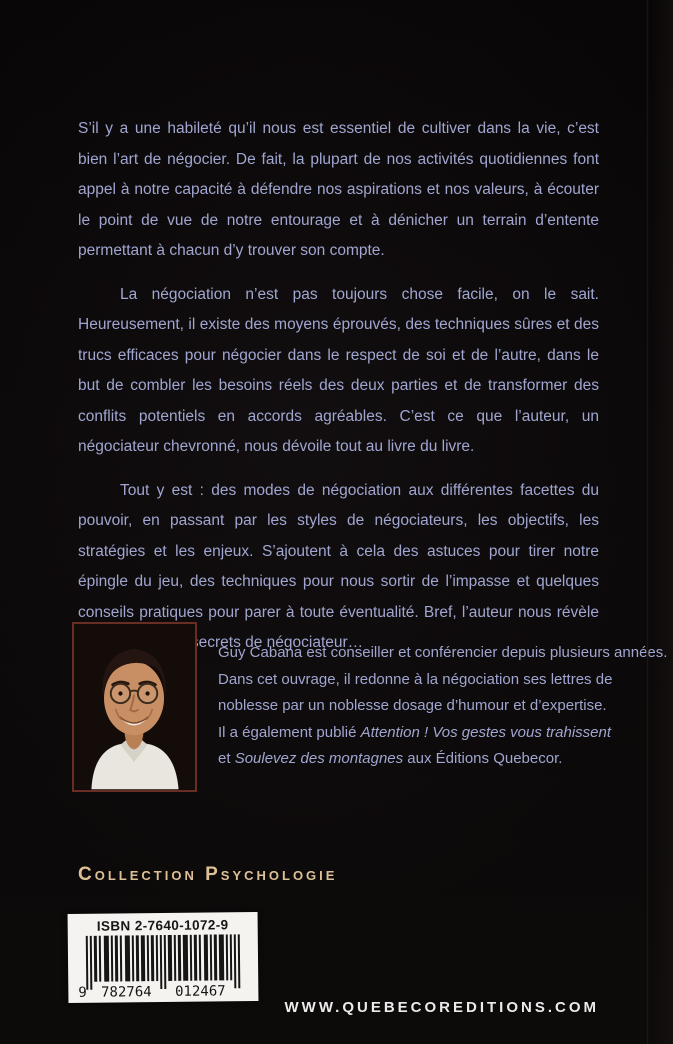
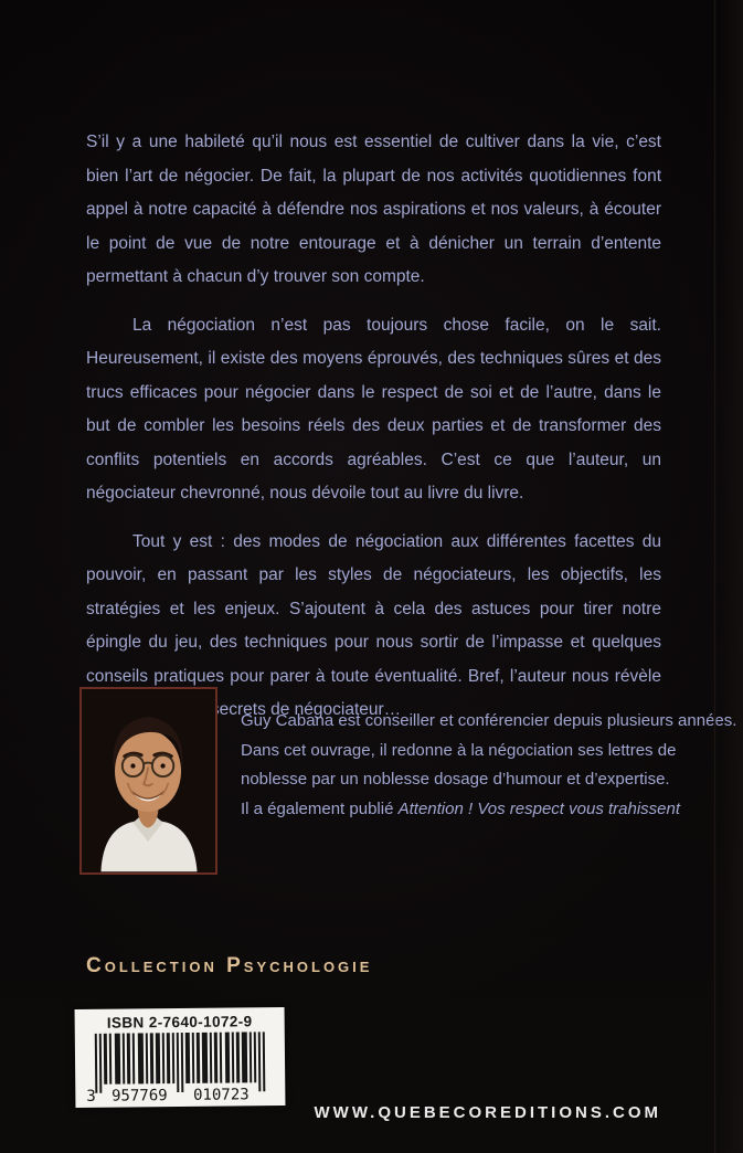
  S’il y a une habileté qu’il nous est essentiel de cultiver dans la vie, c’est bien l’art de négocier. De fait, la plupart de nos activités quotidiennes font appel à notre capacité à défendre nos aspirations et nos valeurs, à écouter le point de vue de notre entourage et à dénicher un terrain d’entente permettant à chacun d’y trouver son compte.
  La négociation n’est pas toujours chose facile, on le sait. Heureusement, il existe des moyens éprouvés, des techniques sûres et des trucs efficaces pour négocier dans le respect de soi et de l’autre, dans le but de combler les besoins réels des deux parties et de transformer des conflits potentiels en accords agréables. C’est ce que l’auteur, un négociateur chevronné, nous dévoile tout au livre du livre.
  Tout y est : des modes de négociation aux différentes facettes du pouvoir, en passant par les styles de négociateurs, les objectifs, les stratégies et les enjeux. S’ajoutent à cela des astuces pour tirer notre épingle du jeu, des techniques pour nous sortir de l’impasse et quelques conseils pratiques pour parer à toute éventualité. Bref, l’auteur nous révèle ecrets de négociateur…
  Guy Cabana est conseiller et conférencier depuis plusieurs années.
  Dans cet ouvrage, il redonne à la négociation ses lettres de
  noblesse par un noblesse dosage d’humour et d’expertise.
- Il a également publié Attention ! Vos gestes vous trahissent
+ Il a également publié Attention ! Vos respect vous trahissent
- et Soulevez des montagnes aux Éditions Quebecor.
  Collection Psychologie
  ISBN 2-7640-1072-9
- 9
+ 3
- 782764
+ 957769
- 012467
+ 010723
  WWW.QUEBECOREDITIONS.COM
